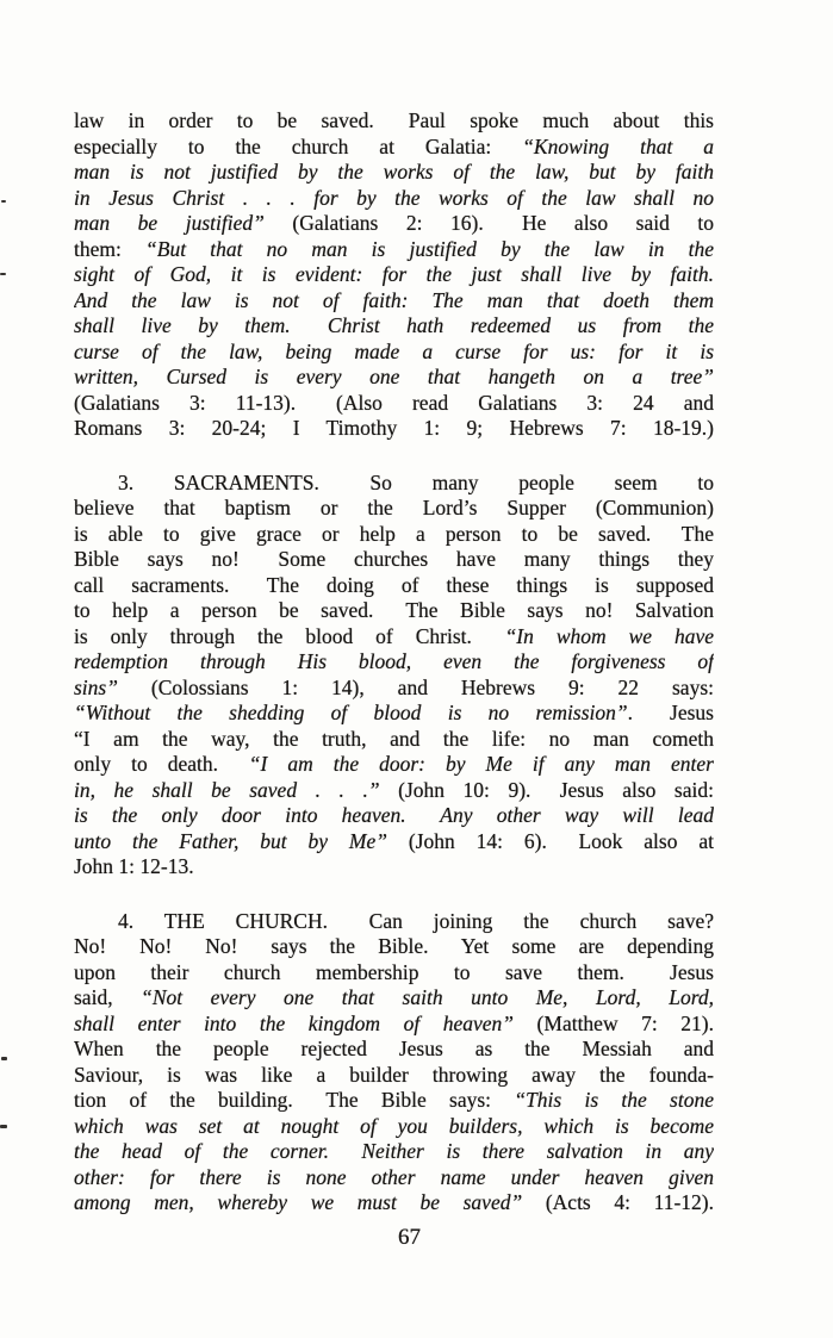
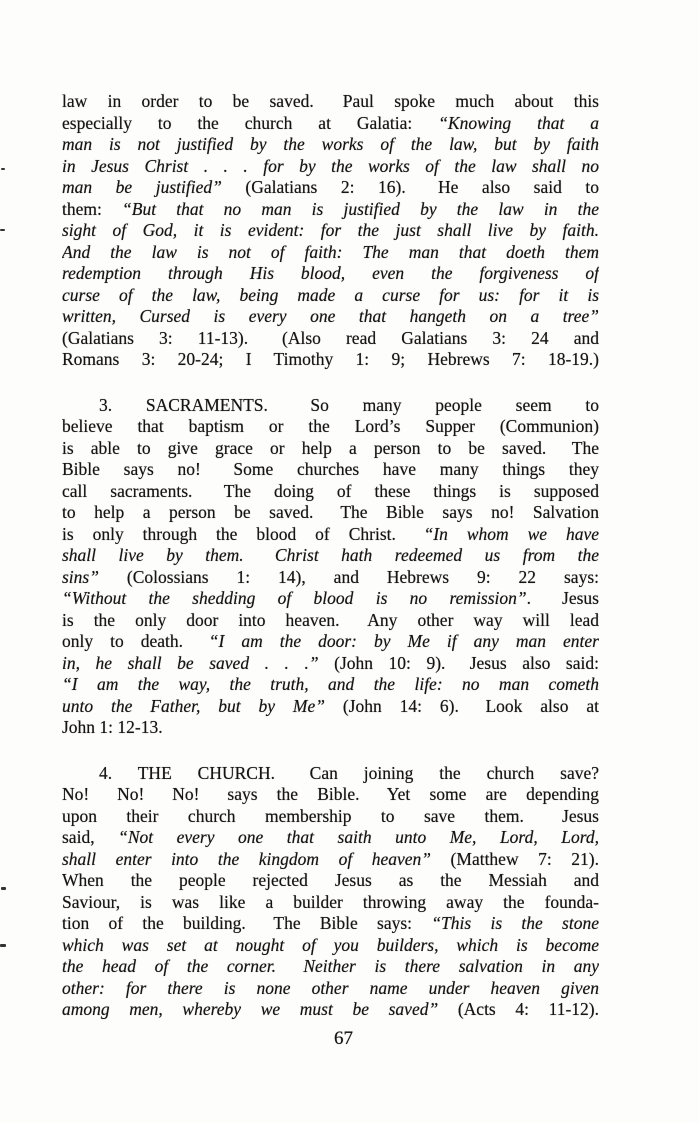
  law in order to be saved. Paul spoke much about this
  especially to the church at Galatia: “Knowing that a
  man is not justified by the works of the law, but by faith
  in Jesus Christ . . . for by the works of the law shall no
  man be justified” (Galatians 2: 16). He also said to
  them: “But that no man is justified by the law in the
  sight of God, it is evident: for the just shall live by faith.
  And the law is not of faith: The man that doeth them
- shall live by them. Christ hath redeemed us from the
+ redemption through His blood, even the forgiveness of
  curse of the law, being made a curse for us: for it is
  written, Cursed is every one that hangeth on a tree”
  (Galatians 3: 11-13). (Also read Galatians 3: 24 and
  Romans 3: 20-24; I Timothy 1: 9; Hebrews 7: 18-19.)
  3. SACRAMENTS. So many people seem to
  believe that baptism or the Lord’s Supper (Communion)
  is able to give grace or help a person to be saved. The
  Bible says no! Some churches have many things they
  call sacraments. The doing of these things is supposed
  to help a person be saved. The Bible says no! Salvation
  is only through the blood of Christ. “In whom we have
- redemption through His blood, even the forgiveness of
+ shall live by them. Christ hath redeemed us from the
  sins” (Colossians 1: 14), and Hebrews 9: 22 says:
  “Without the shedding of blood is no remission”. Jesus
- “I am the way, the truth, and the life: no man cometh
+ is the only door into heaven. Any other way will lead
  only to death. “I am the door: by Me if any man enter
  in, he shall be saved . . .” (John 10: 9). Jesus also said:
- is the only door into heaven. Any other way will lead
+ “I am the way, the truth, and the life: no man cometh
  unto the Father, but by Me” (John 14: 6). Look also at
  John 1: 12-13.
  4. THE CHURCH. Can joining the church save?
  No! No! No! says the Bible. Yet some are depending
  upon their church membership to save them. Jesus
  said, “Not every one that saith unto Me, Lord, Lord,
  shall enter into the kingdom of heaven” (Matthew 7: 21).
  When the people rejected Jesus as the Messiah and
  Saviour, is was like a builder throwing away the founda-
  tion of the building. The Bible says: “This is the stone
  which was set at nought of you builders, which is become
  the head of the corner. Neither is there salvation in any
  other: for there is none other name under heaven given
  among men, whereby we must be saved” (Acts 4: 11-12).
  67
